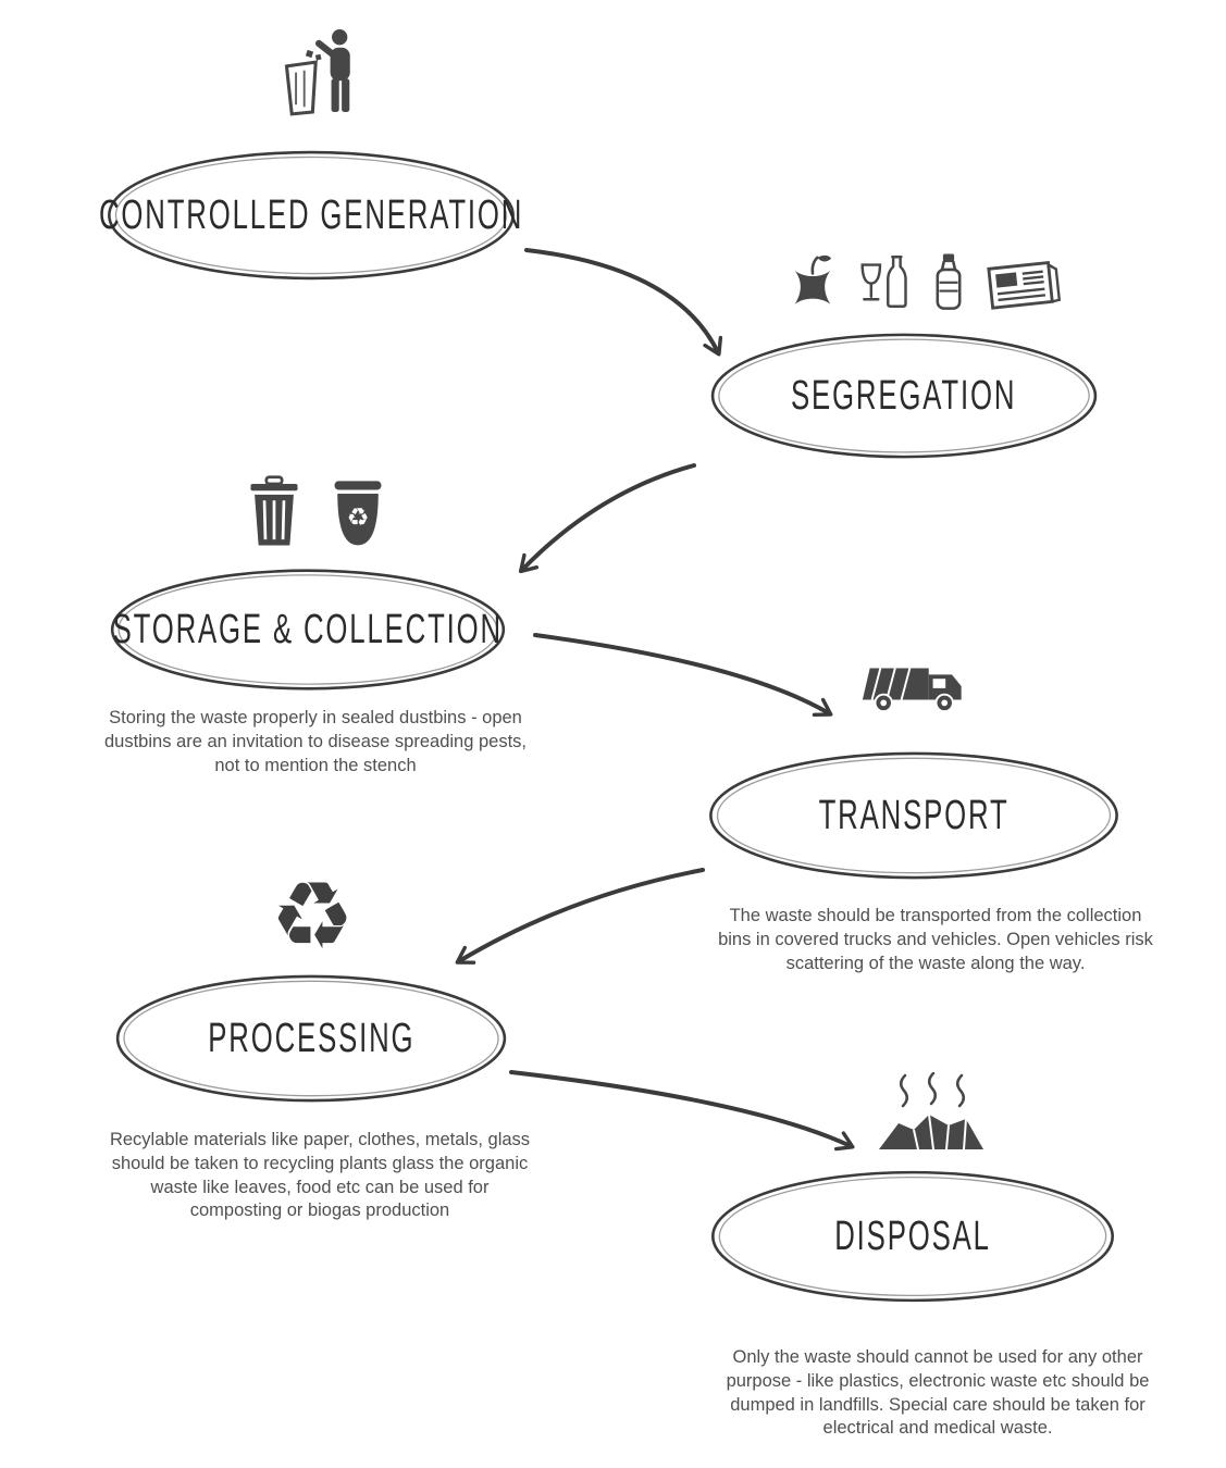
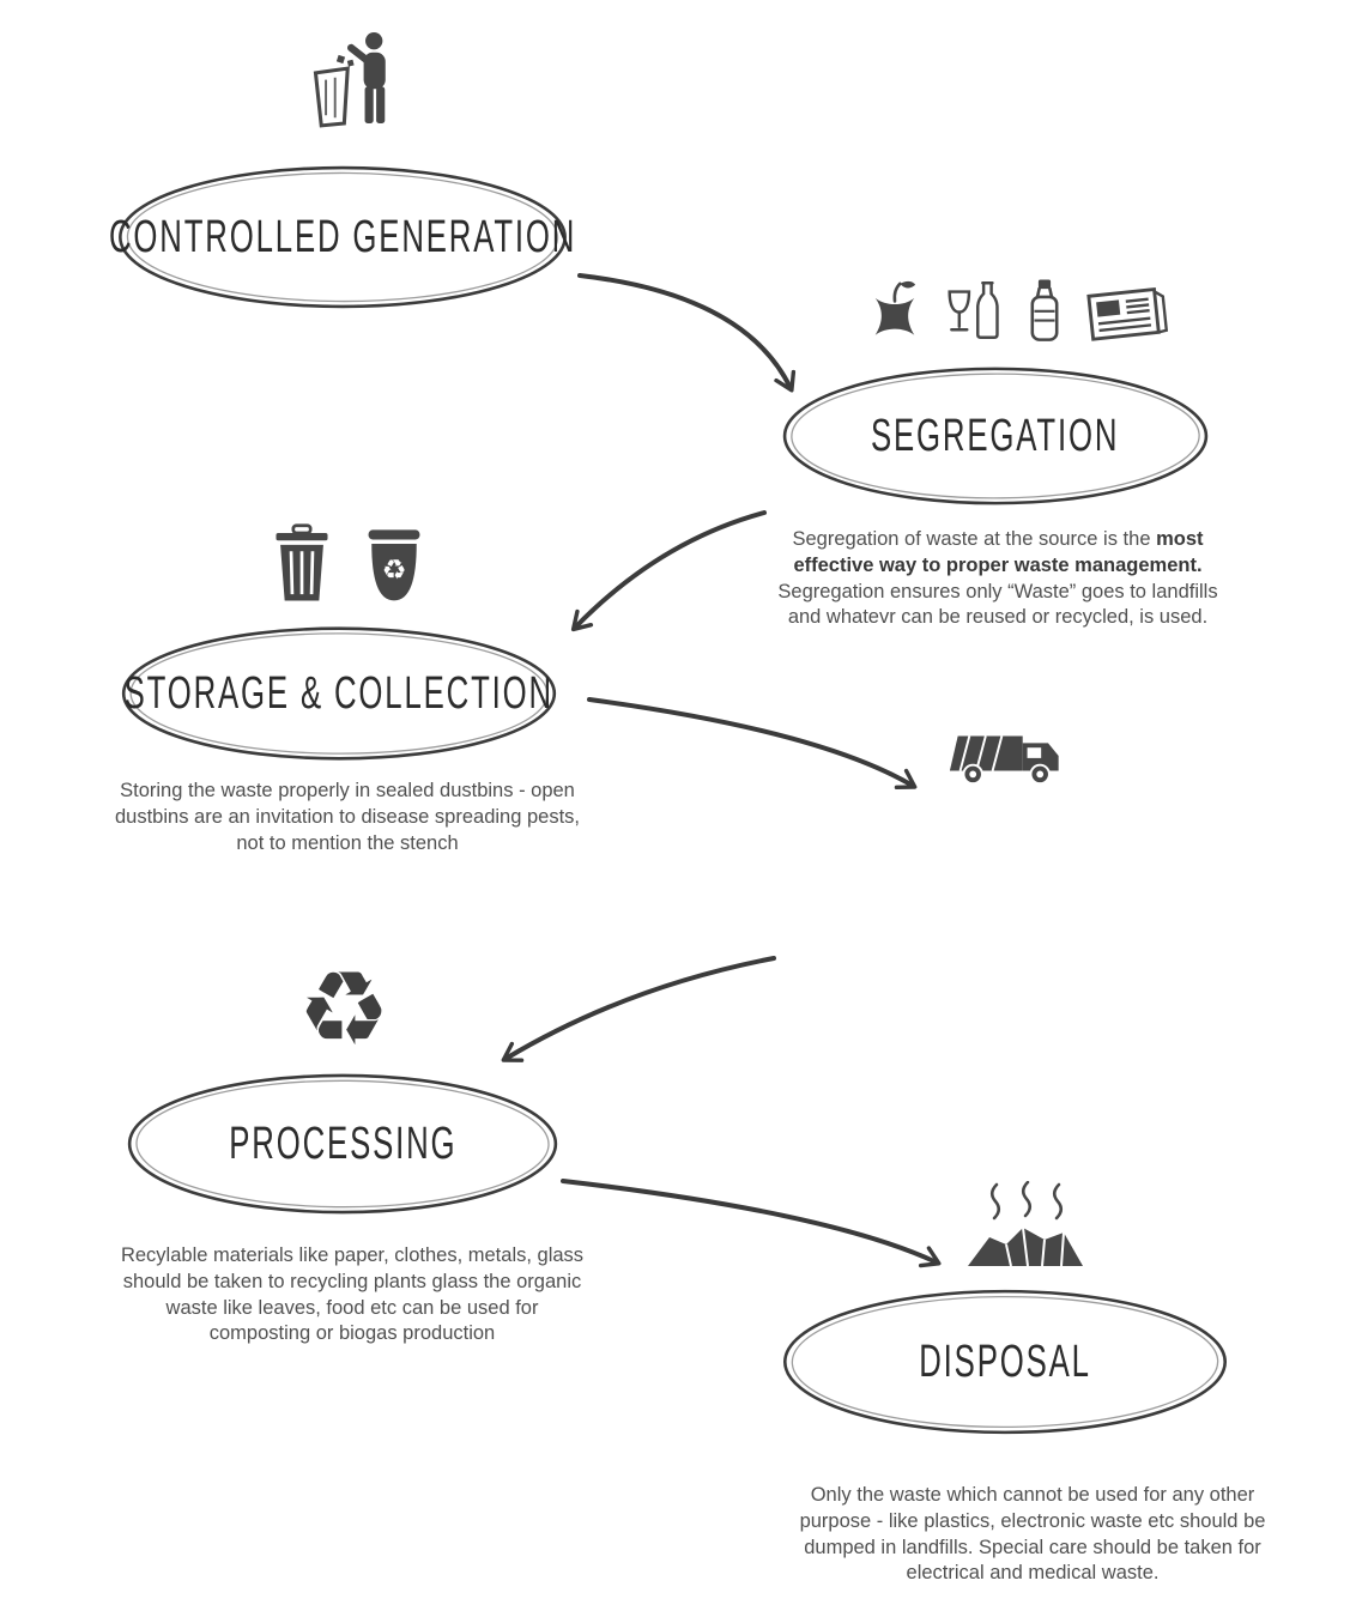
  CONTROLLED GENERATION
  SEGREGATION
+ Segregation of waste at the source is the most effective way to proper waste management. Segregation ensures only “Waste” goes to landfills and whatevr can be reused or recycled, is used.
  ♻
  STORAGE & COLLECTION
  Storing the waste properly in sealed dustbins - open dustbins are an invitation to disease spreading pests, not to mention the stench
- TRANSPORT
- The waste should be transported from the collection bins in covered trucks and vehicles. Open vehicles risk scattering of the waste along the way.
  ♻
  PROCESSING
  Recylable materials like paper, clothes, metals, glass should be taken to recycling plants glass the organic waste like leaves, food etc can be used for composting or biogas production
  DISPOSAL
- Only the waste should cannot be used for any other purpose - like plastics, electronic waste etc should be dumped in landfills. Special care should be taken for electrical and medical waste.
+ Only the waste which cannot be used for any other purpose - like plastics, electronic waste etc should be dumped in landfills. Special care should be taken for electrical and medical waste.
